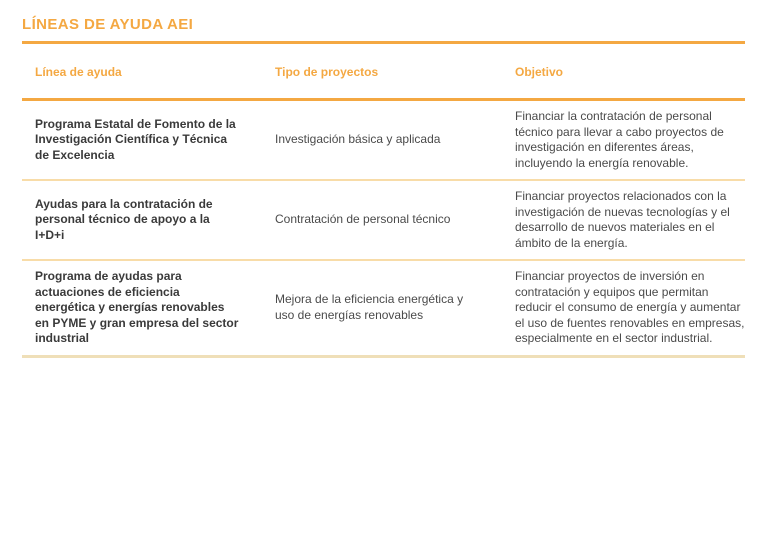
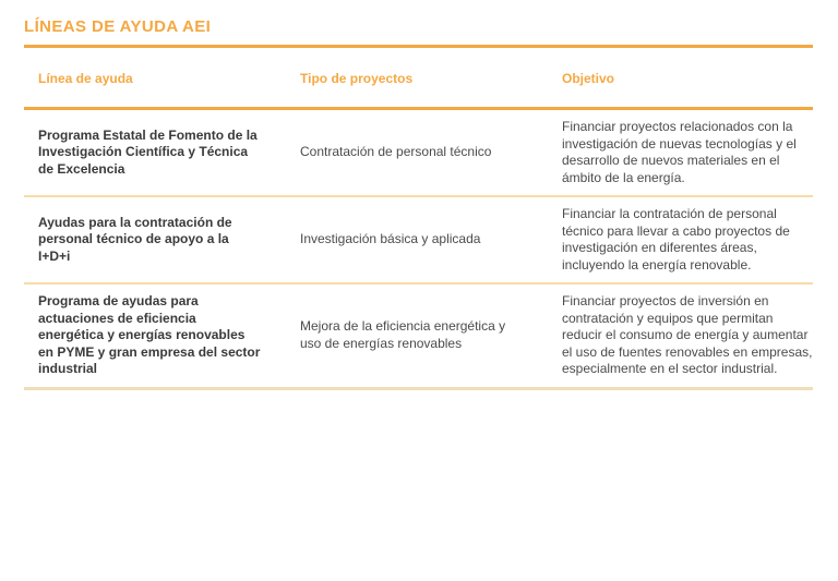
  LÍNEAS DE AYUDA AEI
  Línea de ayuda
  Tipo de proyectos
  Objetivo
  Programa Estatal de Fomento de la Investigación Científica y Técnica de Excelencia
- Investigación básica y aplicada
+ Contratación de personal técnico
- Financiar la contratación de personal técnico para llevar a cabo proyectos de investigación en diferentes áreas, incluyendo la energía renovable.
+ Financiar proyectos relacionados con la investigación de nuevas tecnologías y el desarrollo de nuevos materiales en el ámbito de la energía.
  Ayudas para la contratación de personal técnico de apoyo a la I+D+i
- Contratación de personal técnico
+ Investigación básica y aplicada
- Financiar proyectos relacionados con la investigación de nuevas tecnologías y el desarrollo de nuevos materiales en el ámbito de la energía.
+ Financiar la contratación de personal técnico para llevar a cabo proyectos de investigación en diferentes áreas, incluyendo la energía renovable.
  Programa de ayudas para actuaciones de eficiencia energética y energías renovables en PYME y gran empresa del sector industrial
  Mejora de la eficiencia energética y uso de energías renovables
  Financiar proyectos de inversión en contratación y equipos que permitan reducir el consumo de energía y aumentar el uso de fuentes renovables en empresas, especialmente en el sector industrial.
